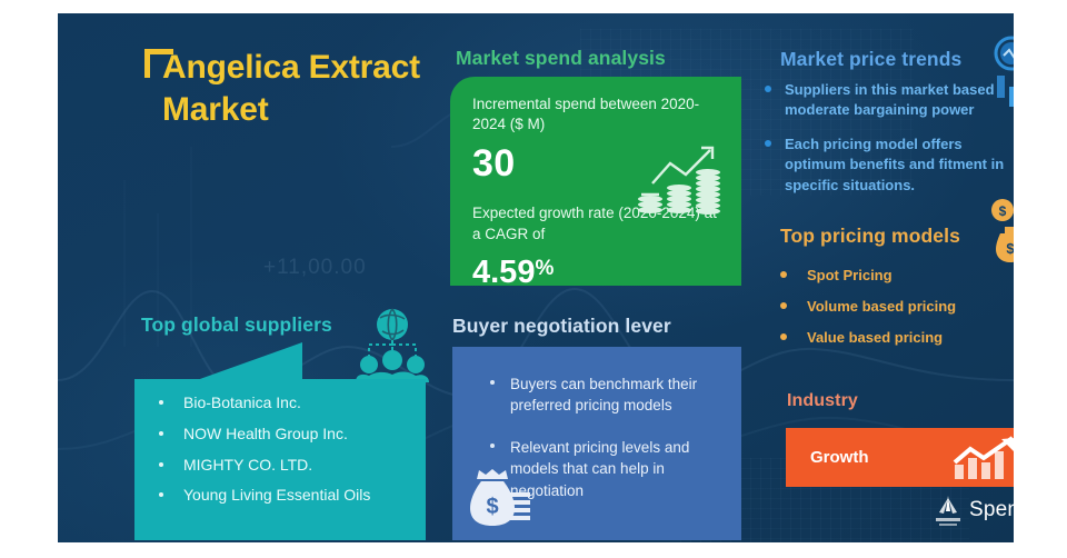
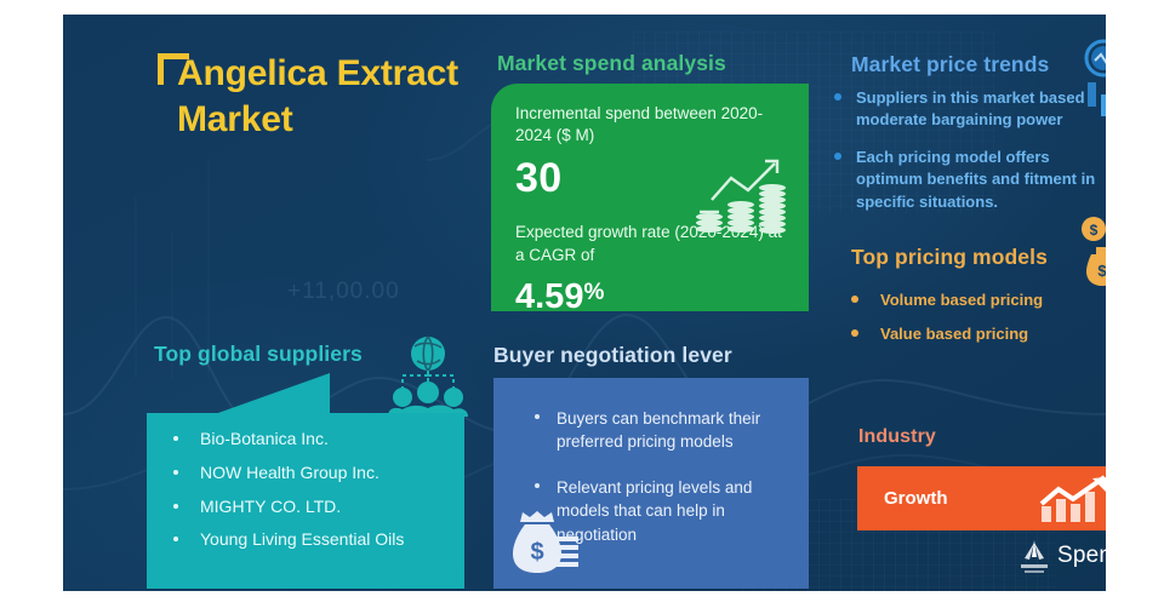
  Angelica Extract
  Market
  Market spend analysis
  Incremental spend between 2020-2024 ($ M)
  30
  Expected growth rate (202-2024) a CAGR of
  4.59%
  Market price trends
  Suppliers in this market based moderate bargaining power
  Each pricing model offers optimum benefits and fitment in specific situations.
  Top pricing models
  $
  $
- Spot Pricing
  Volume based pricing
  Value based pricing
  Industry
  Growth
  Top global suppliers
  Bio-Botanica Inc.
  NOW Health Group Inc.
  MIGHTY CO. LTD.
  Young Living Essential Oils
  Buyer negotiation lever
  Buyers can benchmark their preferred pricing models
  Relevant pricing levels and models that can help in negotiation
  $
